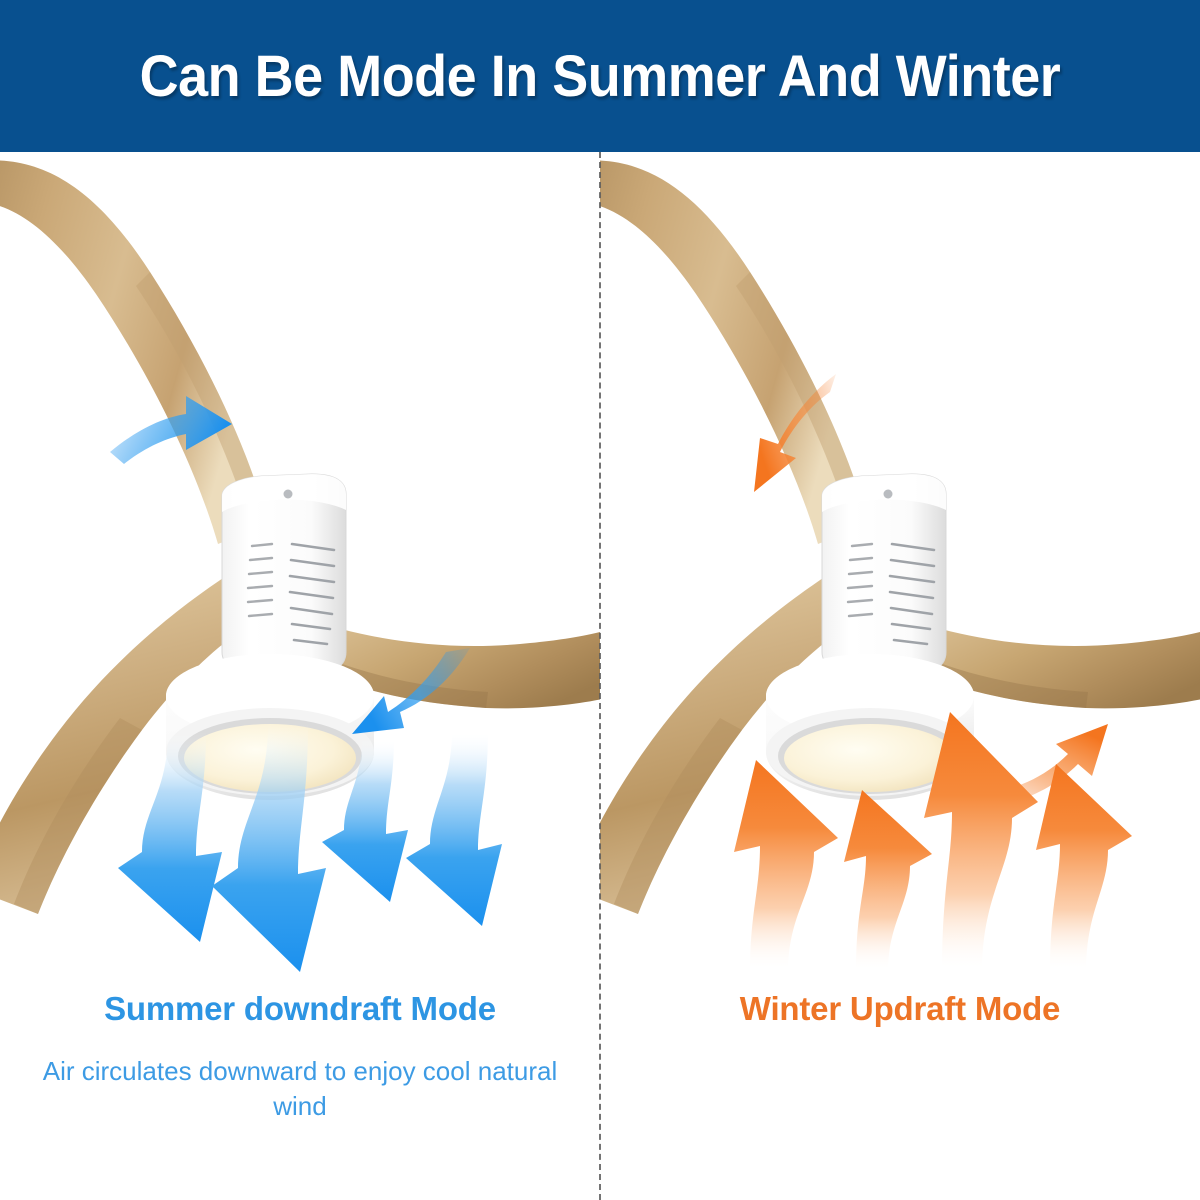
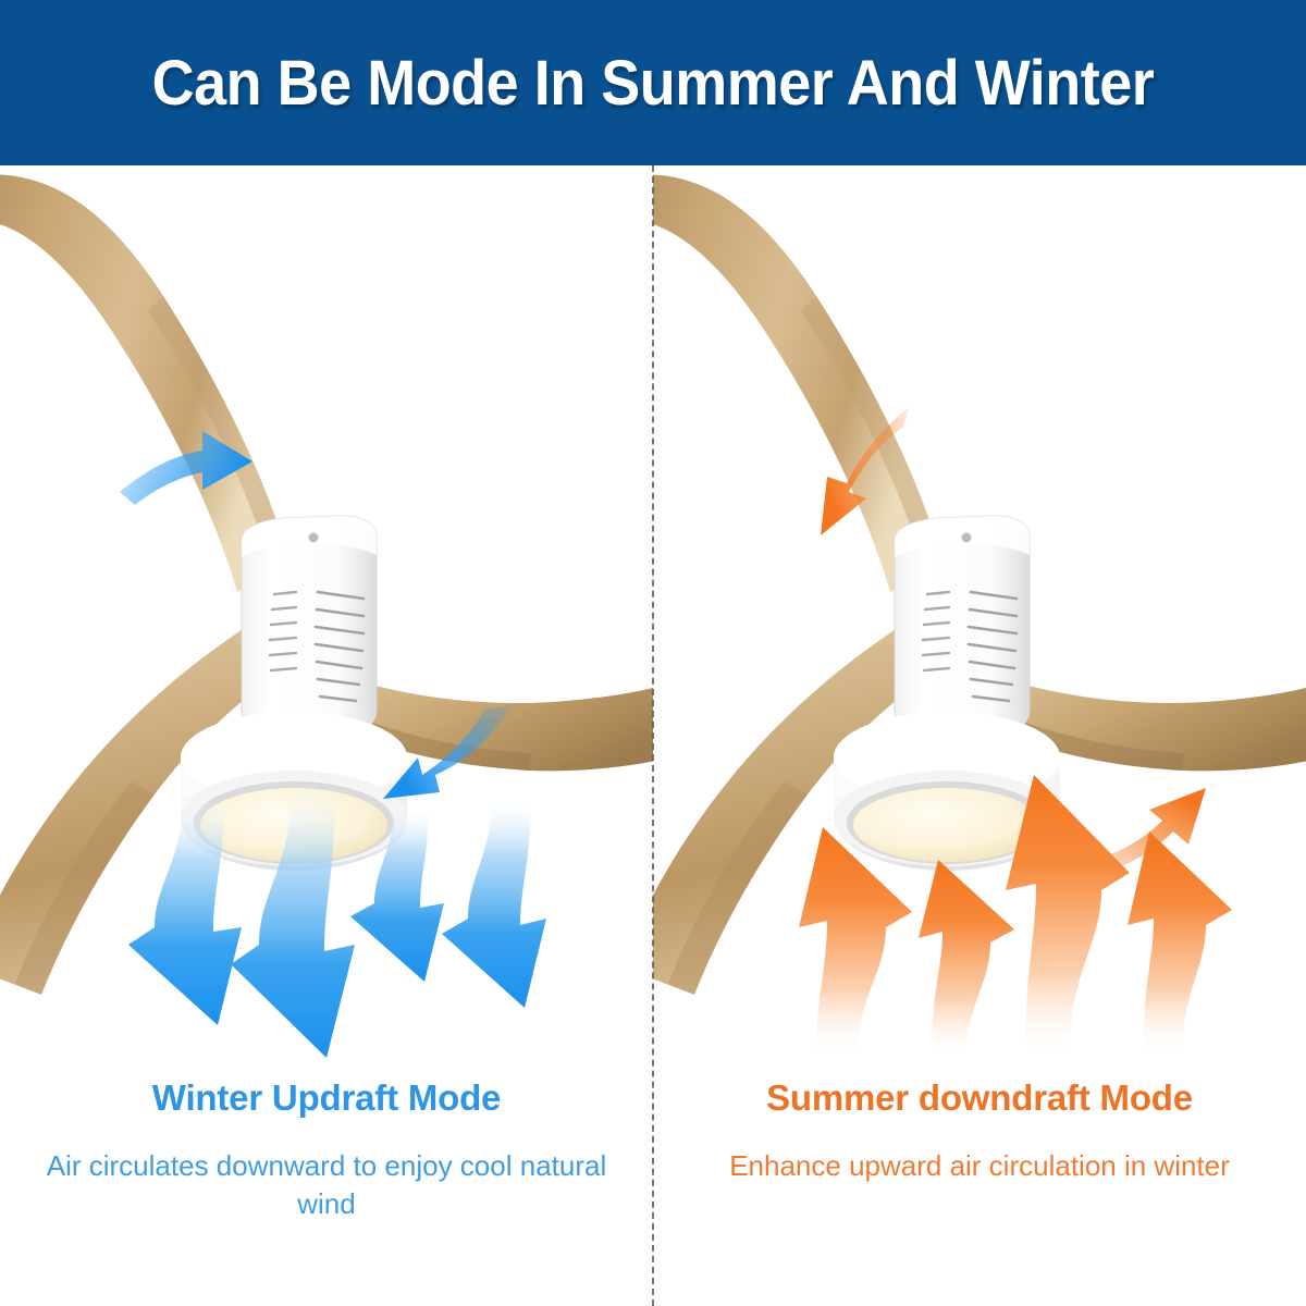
  Can Be Mode In Summer And Winter
- Summer downdraft Mode
+ Winter Updraft Mode
  Air circulates downward to enjoy cool natural wind
- Winter Updraft Mode
+ Summer downdraft Mode
+ Enhance upward air circulation in winter
